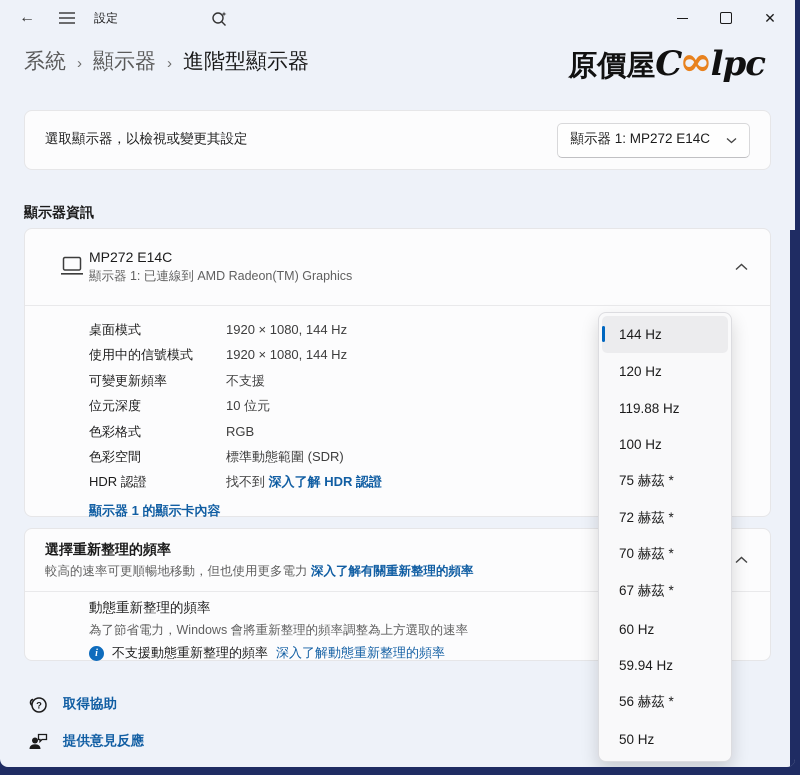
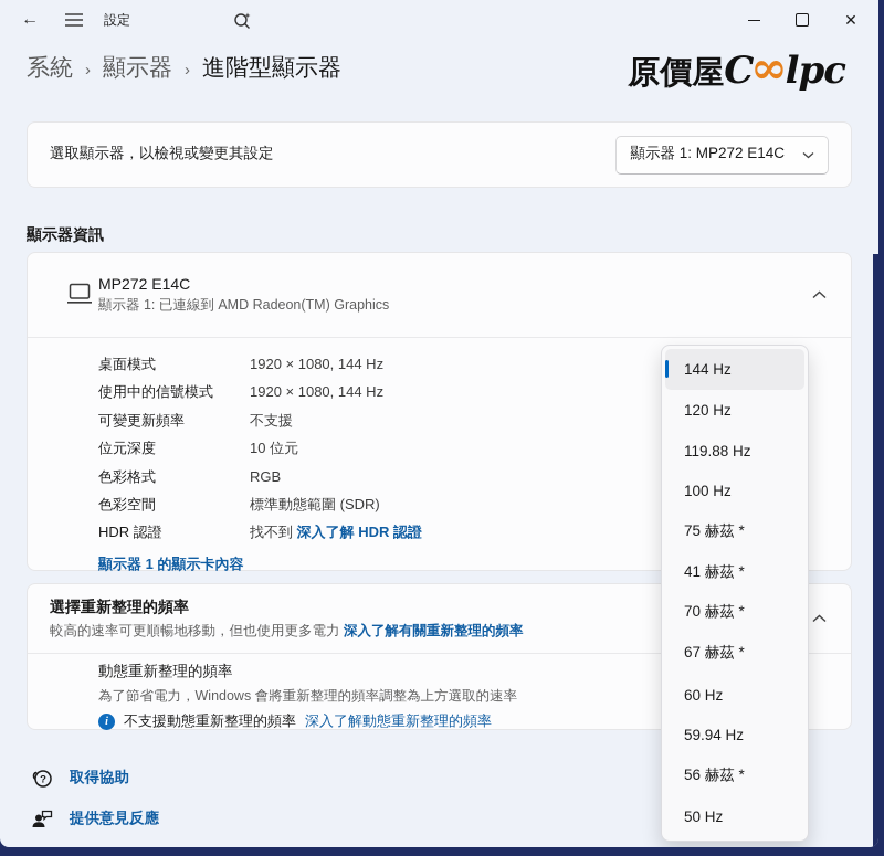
  ←
  設定
  ✕
  系統
  ›
  顯示器
  ›
  進階型顯示器
  原價屋
  C
  ∞
  lpc
  選取顯示器，以檢視或變更其設定
  顯示器 1: MP272 E14C
  顯示器資訊
  MP272 E14C
  顯示器 1: 已連線到 AMD Radeon(TM) Graphics
  桌面模式
  1920 × 1080, 144 Hz
  使用中的信號模式
  1920 × 1080, 144 Hz
  可變更新頻率
  不支援
  位元深度
  10 位元
  色彩格式
  RGB
  色彩空間
  標準動態範圍 (SDR)
  HDR 認證
  找不到 深入了解 HDR 認證
  顯示器 1 的顯示卡內容
  選擇重新整理的頻率
  較高的速率可更順暢地移動，但也使用更多電力 深入了解有關重新整理的頻率
  動態重新整理的頻率
  為了節省電力，Windows 會將重新整理的頻率調整為上方選取的速率
  i
  不支援動態重新整理的頻率
  深入了解動態重新整理的頻率
  ?
  取得協助
  提供意見反應
  144 Hz
  120 Hz
  119.88 Hz
  100 Hz
  75 赫茲 *
- 72 赫茲 *
+ 41 赫茲 *
  70 赫茲 *
  67 赫茲 *
  60 Hz
  59.94 Hz
  56 赫茲 *
  50 Hz
